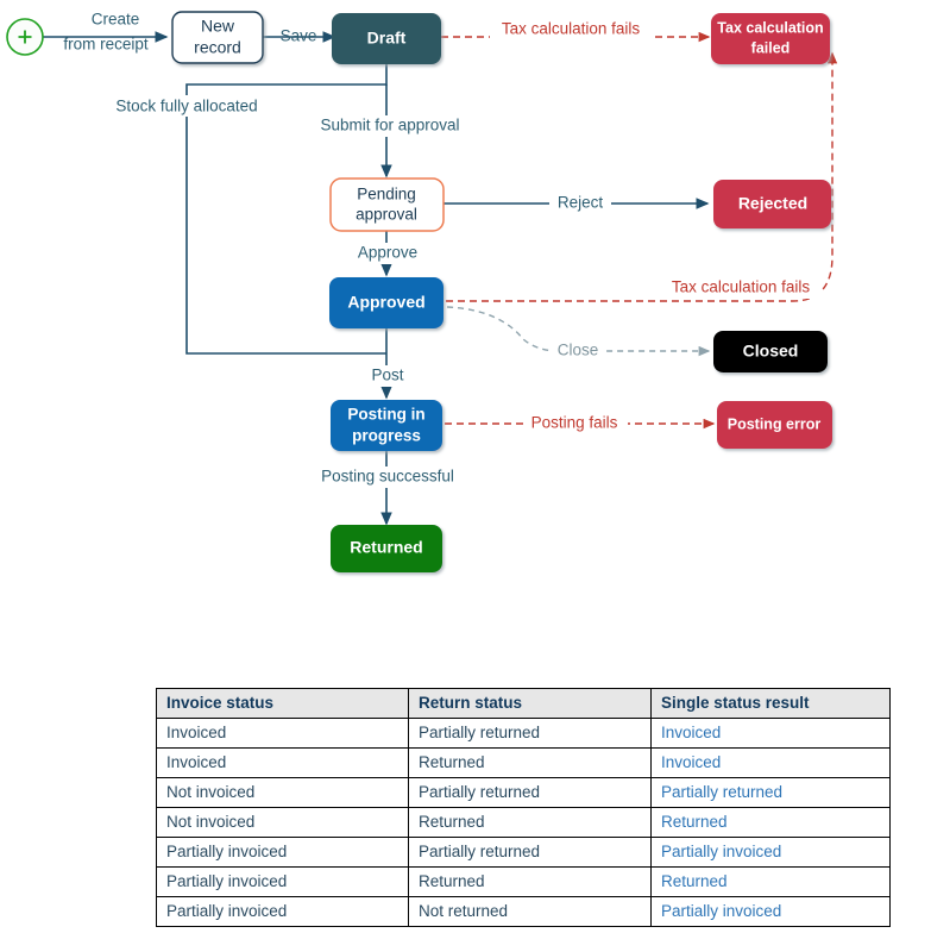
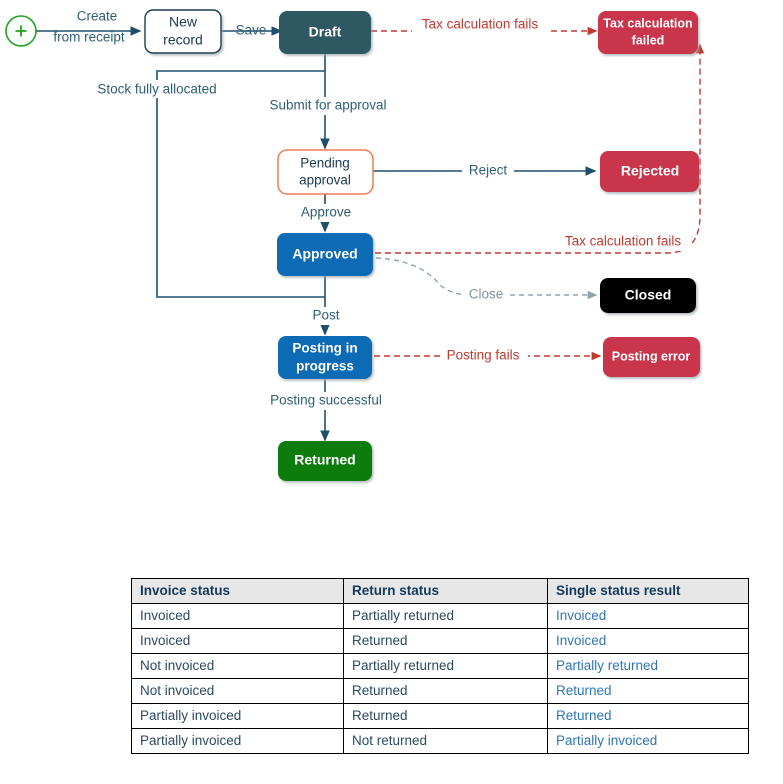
  Create
  from receipt
  Save
  Tax calculation fails
  Stock fully allocated
  Submit for approval
  Reject
  Approve
  Tax calculation fails
  Close
  Post
  Posting fails
  Posting successful
  New
  record
  Draft
  Tax calculation
  failed
  Pending
  approval
  Rejected
  Approved
  Closed
  Posting in
  progress
  Posting error
  Returned
  Invoice status	Return status	Single status result
  Invoiced	Partially returned	Invoiced
  Invoiced	Returned	Invoiced
  Not invoiced	Partially returned	Partially returned
  Not invoiced	Returned	Returned
- Partially invoiced	Partially returned	Partially invoiced
  Partially invoiced	Returned	Returned
  Partially invoiced	Not returned	Partially invoiced
